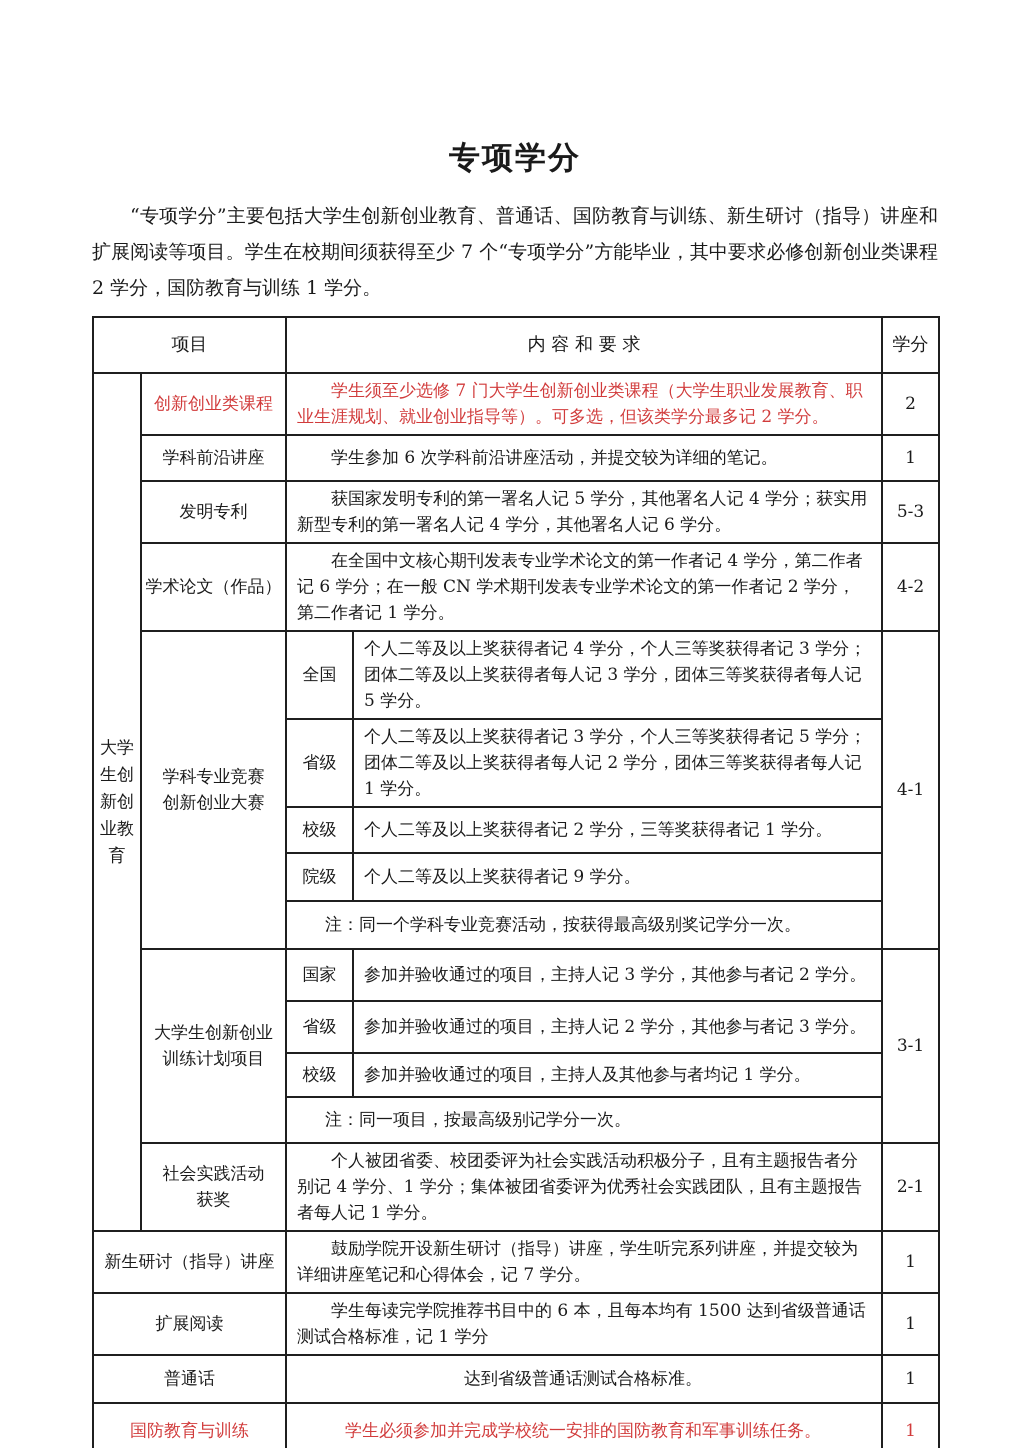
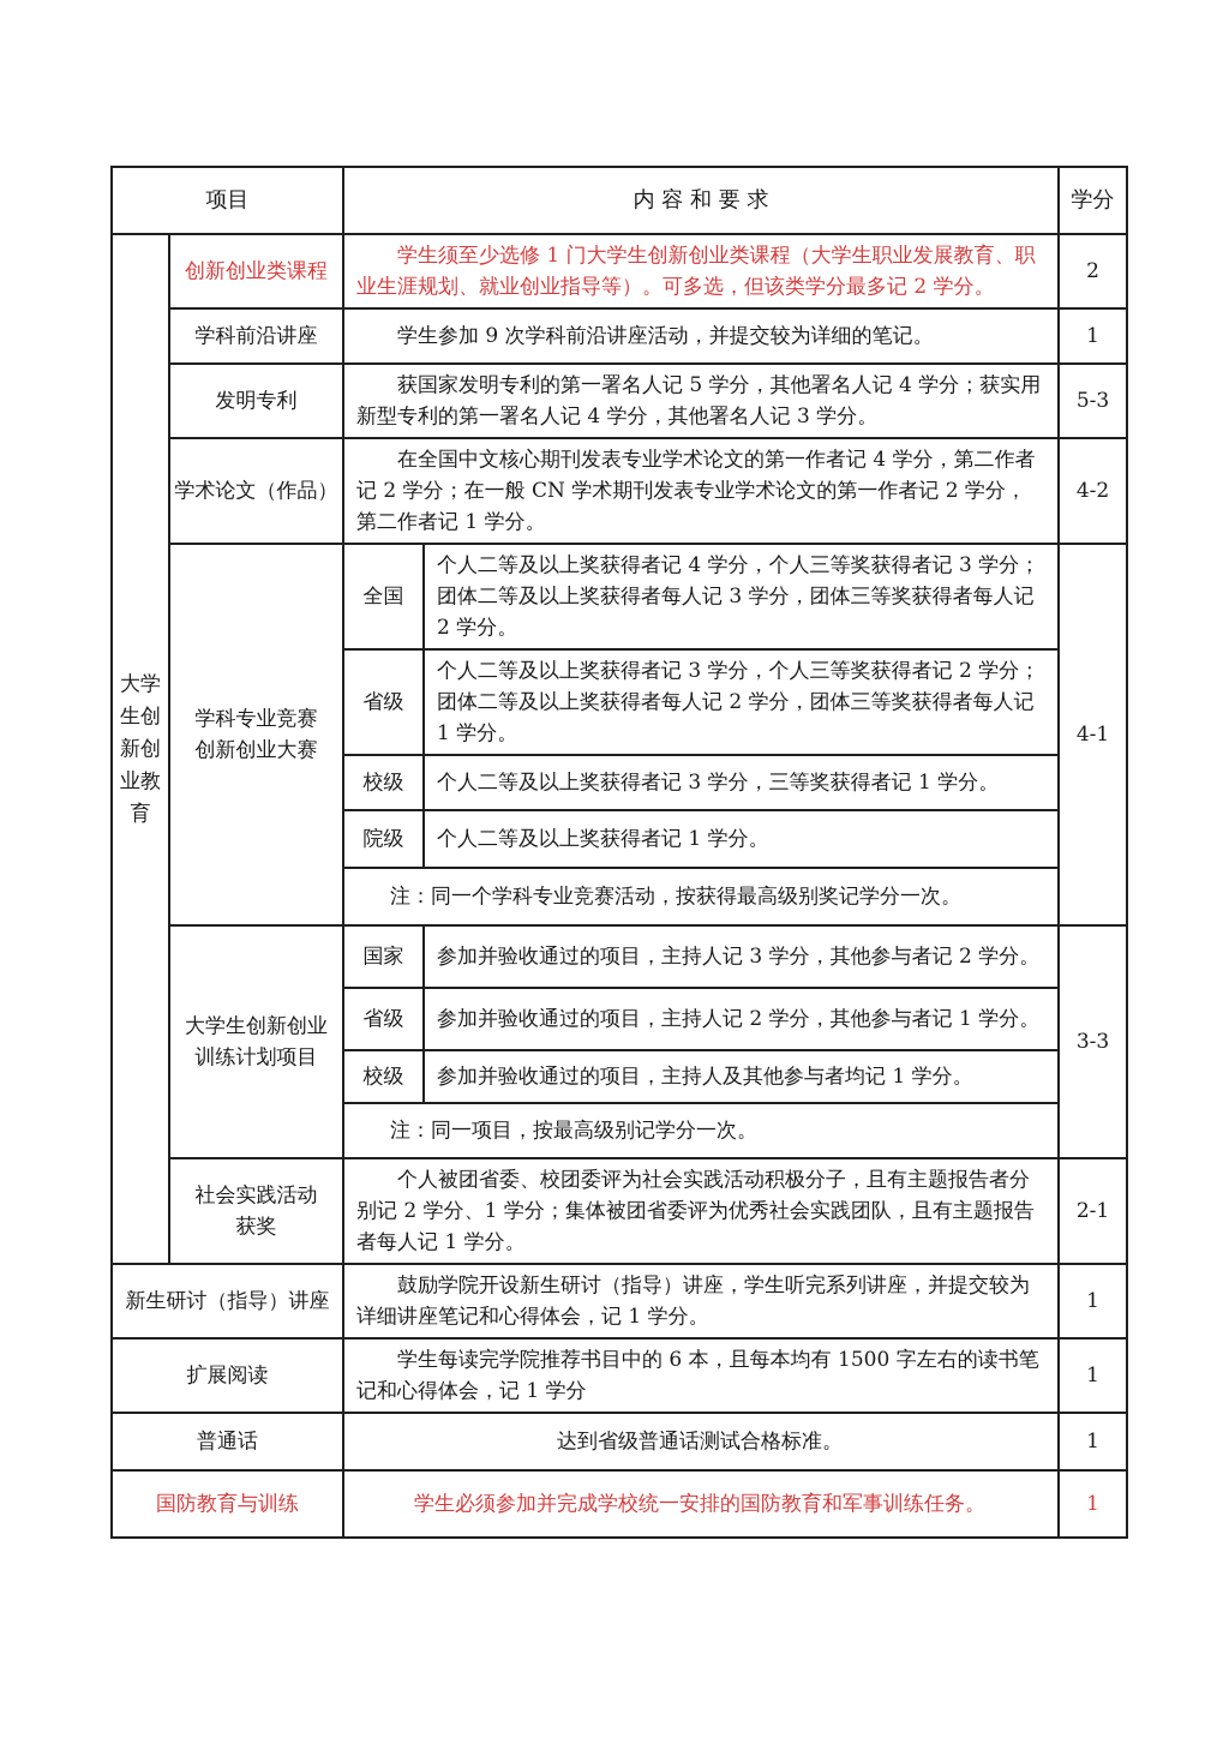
- 专项学分
- “专项学分”主要包括大学生创新创业教育、普通话、国防教育与训练、新生研讨（指导）讲座和扩展阅读等项目。学生在校期间须获得至少 7 个“专项学分”方能毕业，其中要求必修创新创业类课程 2 学分，国防教育与训练 1 学分。
  项目	内 容 和 要 求	学分
- 大学生创新创业教育	创新创业类课程	学生须至少选修 7 门大学生创新创业类课程（大学生职业发展教育、职业生涯规划、就业创业指导等）。可多选，但该类学分最多记 2 学分。	2
+ 大学生创新创业教育	创新创业类课程	学生须至少选修 1 门大学生创新创业类课程（大学生职业发展教育、职业生涯规划、就业创业指导等）。可多选，但该类学分最多记 2 学分。	2
- 学科前沿讲座	学生参加 6 次学科前沿讲座活动，并提交较为详细的笔记。	1
+ 学科前沿讲座	学生参加 9 次学科前沿讲座活动，并提交较为详细的笔记。	1
- 发明专利	获国家发明专利的第一署名人记 5 学分，其他署名人记 4 学分；获实用新型专利的第一署名人记 4 学分，其他署名人记 6 学分。	5-3
+ 发明专利	获国家发明专利的第一署名人记 5 学分，其他署名人记 4 学分；获实用新型专利的第一署名人记 4 学分，其他署名人记 3 学分。	5-3
- 学术论文（作品）	在全国中文核心期刊发表专业学术论文的第一作者记 4 学分，第二作者记 6 学分；在一般 CN 学术期刊发表专业学术论文的第一作者记 2 学分，第二作者记 1 学分。	4-2
+ 学术论文（作品）	在全国中文核心期刊发表专业学术论文的第一作者记 4 学分，第二作者记 2 学分；在一般 CN 学术期刊发表专业学术论文的第一作者记 2 学分，第二作者记 1 学分。	4-2
- 学科专业竞赛 创新创业大赛	全国	个人二等及以上奖获得者记 4 学分，个人三等奖获得者记 3 学分；团体二等及以上奖获得者每人记 3 学分，团体三等奖获得者每人记 5 学分。	4-1
+ 学科专业竞赛 创新创业大赛	全国	个人二等及以上奖获得者记 4 学分，个人三等奖获得者记 3 学分；团体二等及以上奖获得者每人记 3 学分，团体三等奖获得者每人记 2 学分。	4-1
- 省级	个人二等及以上奖获得者记 3 学分，个人三等奖获得者记 5 学分；团体二等及以上奖获得者每人记 2 学分，团体三等奖获得者每人记 1 学分。
+ 省级	个人二等及以上奖获得者记 3 学分，个人三等奖获得者记 2 学分；团体二等及以上奖获得者每人记 2 学分，团体三等奖获得者每人记 1 学分。
- 校级	个人二等及以上奖获得者记 2 学分，三等奖获得者记 1 学分。
+ 校级	个人二等及以上奖获得者记 3 学分，三等奖获得者记 1 学分。
- 院级	个人二等及以上奖获得者记 9 学分。
+ 院级	个人二等及以上奖获得者记 1 学分。
  注：同一个学科专业竞赛活动，按获得最高级别奖记学分一次。
- 大学生创新创业 训练计划项目	国家	参加并验收通过的项目，主持人记 3 学分，其他参与者记 2 学分。	3-1
+ 大学生创新创业 训练计划项目	国家	参加并验收通过的项目，主持人记 3 学分，其他参与者记 2 学分。	3-3
- 省级	参加并验收通过的项目，主持人记 2 学分，其他参与者记 3 学分。
+ 省级	参加并验收通过的项目，主持人记 2 学分，其他参与者记 1 学分。
  校级	参加并验收通过的项目，主持人及其他参与者均记 1 学分。
  注：同一项目，按最高级别记学分一次。
- 社会实践活动 获奖	个人被团省委、校团委评为社会实践活动积极分子，且有主题报告者分别记 4 学分、1 学分；集体被团省委评为优秀社会实践团队，且有主题报告者每人记 1 学分。	2-1
+ 社会实践活动 获奖	个人被团省委、校团委评为社会实践活动积极分子，且有主题报告者分别记 2 学分、1 学分；集体被团省委评为优秀社会实践团队，且有主题报告者每人记 1 学分。	2-1
- 新生研讨（指导）讲座	鼓励学院开设新生研讨（指导）讲座，学生听完系列讲座，并提交较为详细讲座笔记和心得体会，记 7 学分。	1
+ 新生研讨（指导）讲座	鼓励学院开设新生研讨（指导）讲座，学生听完系列讲座，并提交较为详细讲座笔记和心得体会，记 1 学分。	1
- 扩展阅读	学生每读完学院推荐书目中的 6 本，且每本均有 1500 达到省级普通话测试合格标准，记 1 学分	1
+ 扩展阅读	学生每读完学院推荐书目中的 6 本，且每本均有 1500 字左右的读书笔记和心得体会，记 1 学分	1
  普通话	达到省级普通话测试合格标准。	1
  国防教育与训练	学生必须参加并完成学校统一安排的国防教育和军事训练任务。	1
